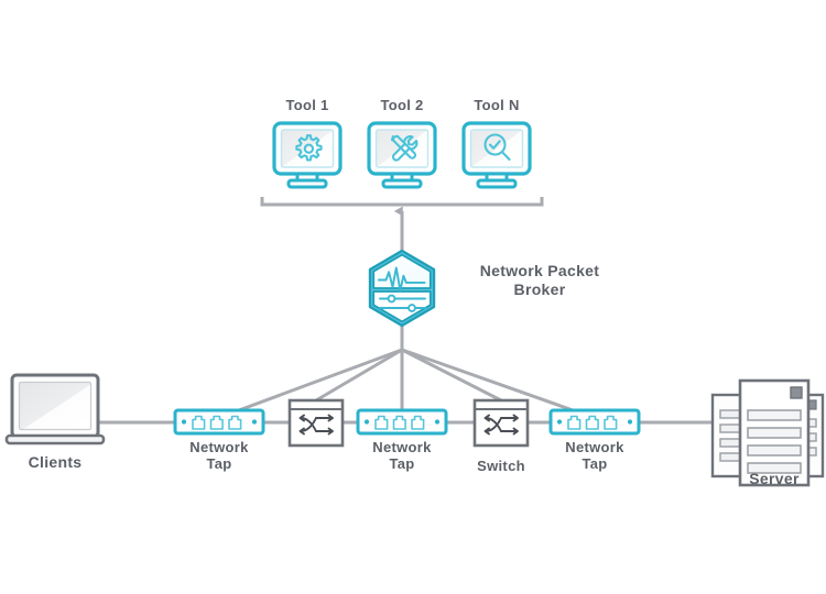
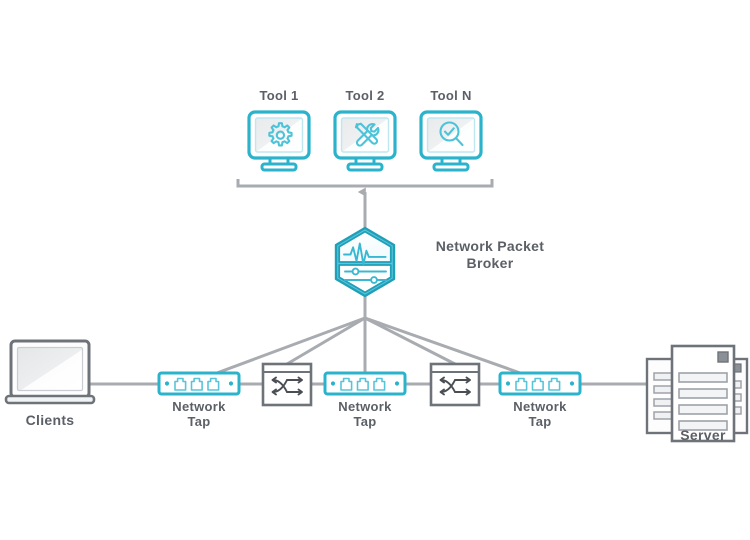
  Tool 1
  Tool 2
  Tool N
  Network Packet
  Broker
  Clients
  Network
  Tap
  Network
  Tap
- Switch
  Network
  Tap
  Server
